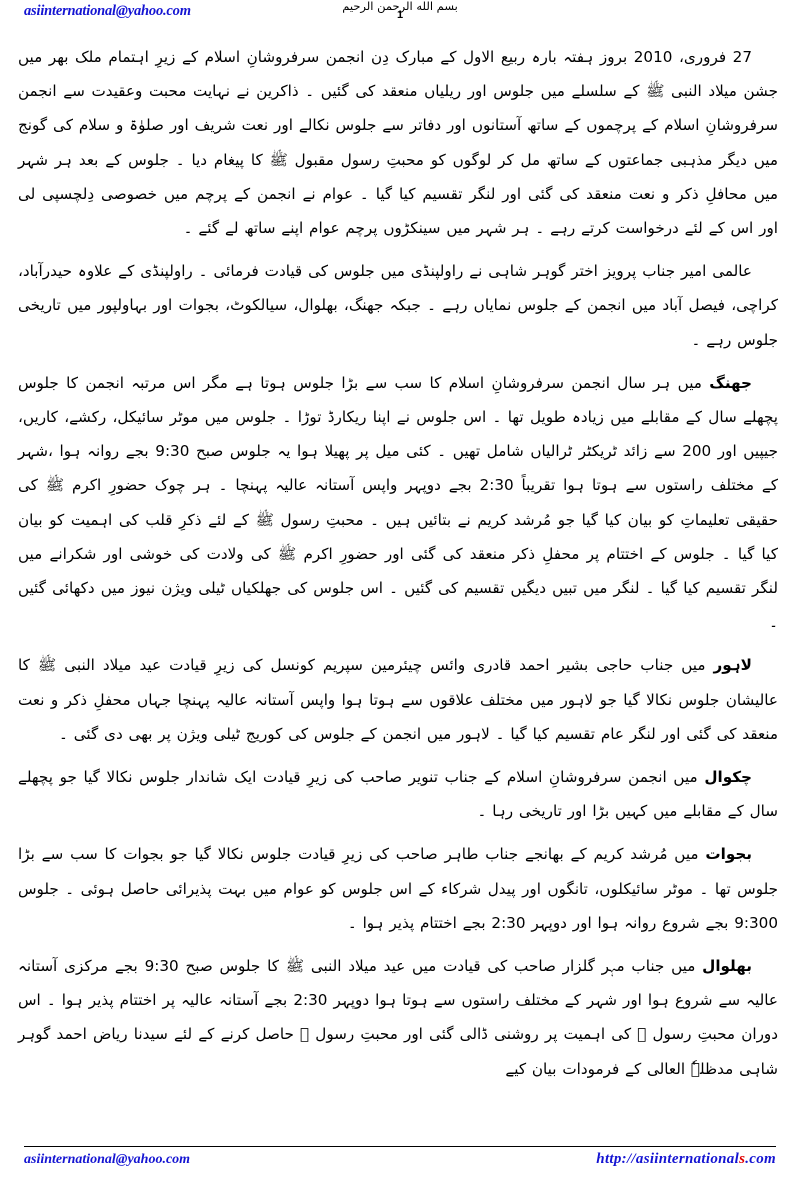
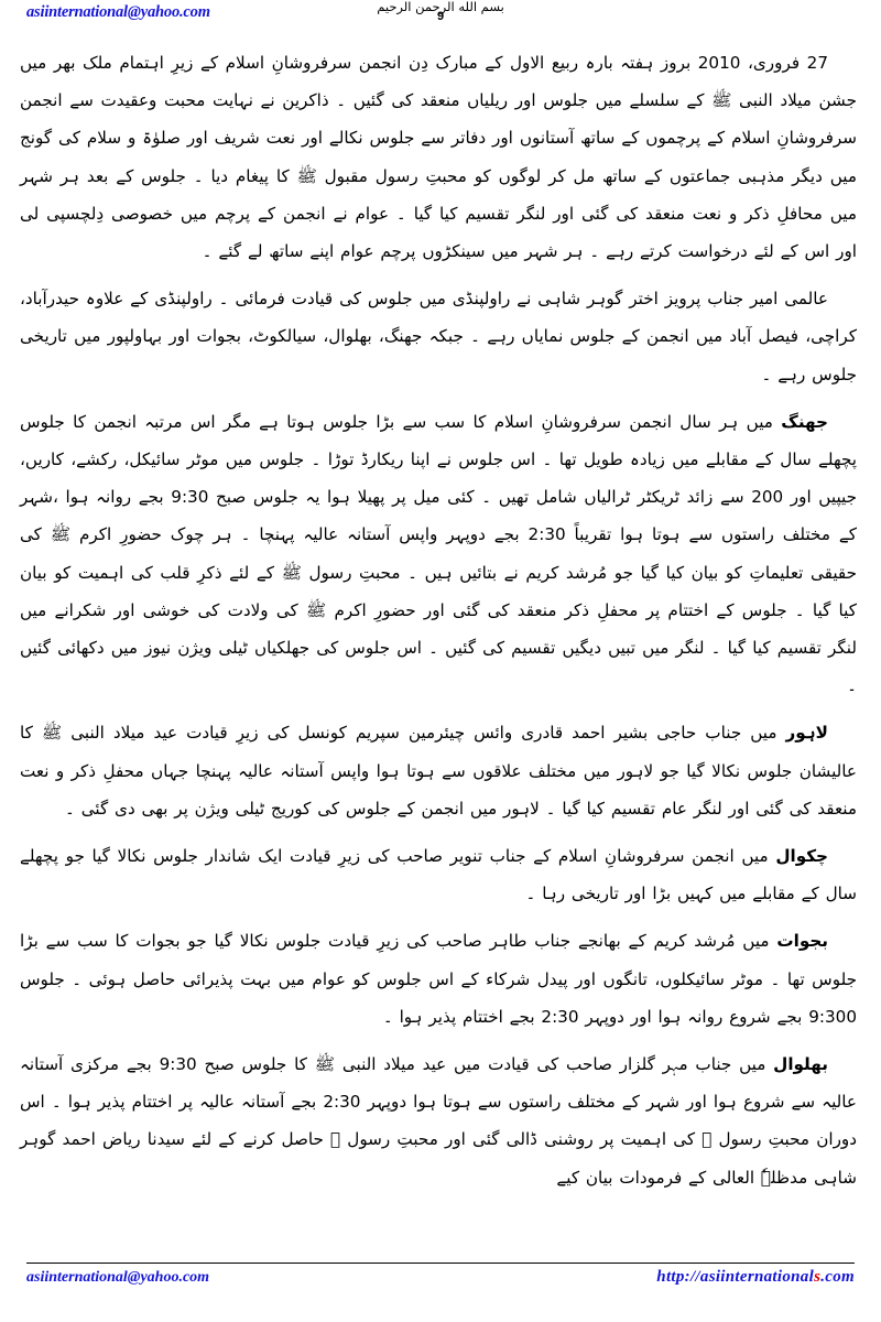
  asiinternational@yahoo.com
  بسم الله الرحمن الرحيم
- 1
+ 9
  27 فروری، 2010 بروز ہفتہ بارہ ربیع الاول کے مبارک دِن انجمن سرفروشانِ اسلام کے زیرِ اہتمام ملک بھر میں جشن میلاد النبی ﷺ کے سلسلے میں جلوس اور ریلیاں منعقد کی گئیں ۔ ذاکرین نے نہایت محبت وعقیدت سے انجمن سرفروشانِ اسلام کے پرچموں کے ساتھ آستانوں اور دفاتر سے جلوس نکالے اور نعت شریف اور صلوٰۃ و سلام کی گونج میں دیگر مذہبی جماعتوں کے ساتھ مل کر لوگوں کو محبتِ رسول مقبول ﷺ کا پیغام دیا ۔ جلوس کے بعد ہر شہر میں محافلِ ذکر و نعت منعقد کی گئی اور لنگر تقسیم کیا گیا ۔ عوام نے انجمن کے پرچم میں خصوصی دِلچسپی لی اور اس کے لئے درخواست کرتے رہے ۔ ہر شہر میں سینکڑوں پرچم عوام اپنے ساتھ لے گئے ۔
  عالمی امیر جناب پرویز اختر گوہر شاہی نے راولپنڈی میں جلوس کی قیادت فرمائی ۔ راولپنڈی کے علاوہ حیدرآباد، کراچی، فیصل آباد میں انجمن کے جلوس نمایاں رہے ۔ جبکہ جھنگ، بھلوال، سیالکوٹ، بجوات اور بہاولپور میں تاریخی جلوس رہے ۔
  جھنگ میں ہر سال انجمن سرفروشانِ اسلام کا سب سے بڑا جلوس ہوتا ہے مگر اس مرتبہ انجمن کا جلوس پچھلے سال کے مقابلے میں زیادہ طویل تھا ۔ اس جلوس نے اپنا ریکارڈ توڑا ۔ جلوس میں موٹر سائیکل، رکشے، کاریں، جیپیں اور 200 سے زائد ٹریکٹر ٹرالیاں شامل تھیں ۔ کئی میل پر پھیلا ہوا یہ جلوس صبح 9:30 بجے روانہ ہوا ،شہر کے مختلف راستوں سے ہوتا ہوا تقریباً 2:30 بجے دوپہر واپس آستانہ عالیہ پہنچا ۔ ہر چوک حضورِ اکرم ﷺ کی حقیقی تعلیماتِ کو بیان کیا گیا جو مُرشد کریم نے بتائیں ہیں ۔ محبتِ رسول ﷺ کے لئے ذکرِ قلب کی اہمیت کو بیان کیا گیا ۔ جلوس کے اختتام پر محفلِ ذکر منعقد کی گئی اور حضورِ اکرم ﷺ کی ولادت کی خوشی اور شکرانے میں لنگر تقسیم کیا گیا ۔ لنگر میں تبیں دیگیں تقسیم کی گئیں ۔ اس جلوس کی جھلکیاں ٹیلی ویژن نیوز میں دکھائی گئیں ۔
  لاہور میں جناب حاجی بشیر احمد قادری وائس چیئرمین سپریم کونسل کی زیرِ قیادت عید میلاد النبی ﷺ کا عالیشان جلوس نکالا گیا جو لاہور میں مختلف علاقوں سے ہوتا ہوا واپس آستانہ عالیہ پہنچا جہاں محفلِ ذکر و نعت منعقد کی گئی اور لنگر عام تقسیم کیا گیا ۔ لاہور میں انجمن کے جلوس کی کوریج ٹیلی ویژن پر بھی دی گئی ۔
  چکوال میں انجمن سرفروشانِ اسلام کے جناب تنویر صاحب کی زیرِ قیادت ایک شاندار جلوس نکالا گیا جو پچھلے سال کے مقابلے میں کہیں بڑا اور تاریخی رہا ۔
  بجوات میں مُرشد کریم کے بھانجے جناب طاہر صاحب کی زیرِ قیادت جلوس نکالا گیا جو بجوات کا سب سے بڑا جلوس تھا ۔ موٹر سائیکلوں، تانگوں اور پیدل شرکاء کے اس جلوس کو عوام میں بہت پذیرائی حاصل ہوئی ۔ جلوس 9:300 بجے شروع روانہ ہوا اور دوپہر 2:30 بجے اختتام پذیر ہوا ۔
  بھلوال میں جناب مہر گلزار صاحب کی قیادت میں عید میلاد النبی ﷺ کا جلوس صبح 9:30 بجے مرکزی آستانہ عالیہ سے شروع ہوا اور شہر کے مختلف راستوں سے ہوتا ہوا دوپہر 2:30 بجے آستانہ عالیہ پر اختتام پذیر ہوا ۔ اس دوران محبتِ رسول ﷺ کی اہمیت پر روشنی ڈالی گئی اور محبتِ رسول ﷺ حاصل کرنے کے لئے سیدنا ریاض احمد گوہر شاہی مدظلہٗ العالی کے فرمودات بیان کیے
  asiinternational@yahoo.com
  http://asiinternationals.com
